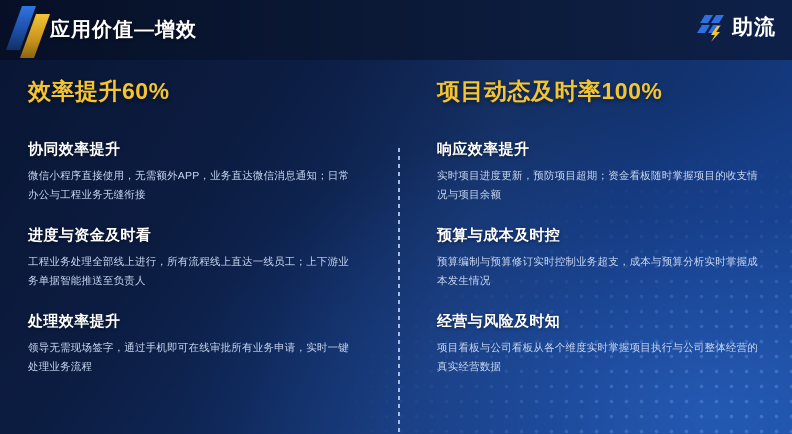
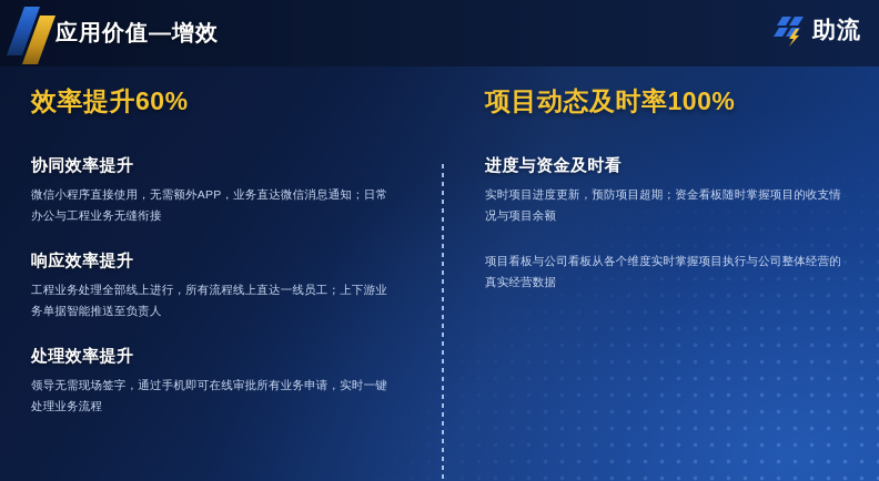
  应用价值—增效
  助流
  效率提升60%
  协同效率提升
  微信小程序直接使用，无需额外APP，业务直达微信消息通知；日常办公与工程业务无缝衔接
- 进度与资金及时看
+ 响应效率提升
  工程业务处理全部线上进行，所有流程线上直达一线员工；上下游业务单据智能推送至负责人
  处理效率提升
  领导无需现场签字，通过手机即可在线审批所有业务申请，实时一键处理业务流程
  项目动态及时率100%
- 响应效率提升
+ 进度与资金及时看
  实时项目进度更新，预防项目超期；资金看板随时掌握项目的收支情况与项目余额
- 预算与成本及时控
- 预算编制与预算修订实时控制业务超支，成本与预算分析实时掌握成本发生情况
- 经营与风险及时知
  项目看板与公司看板从各个维度实时掌握项目执行与公司整体经营的真实经营数据
